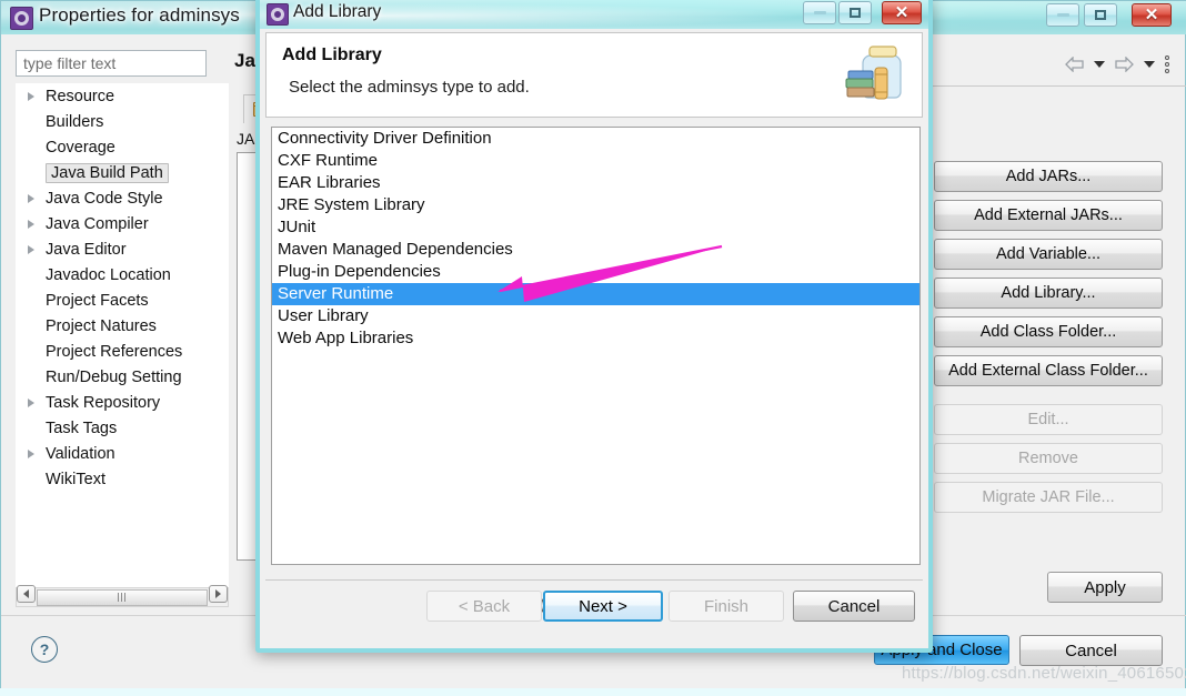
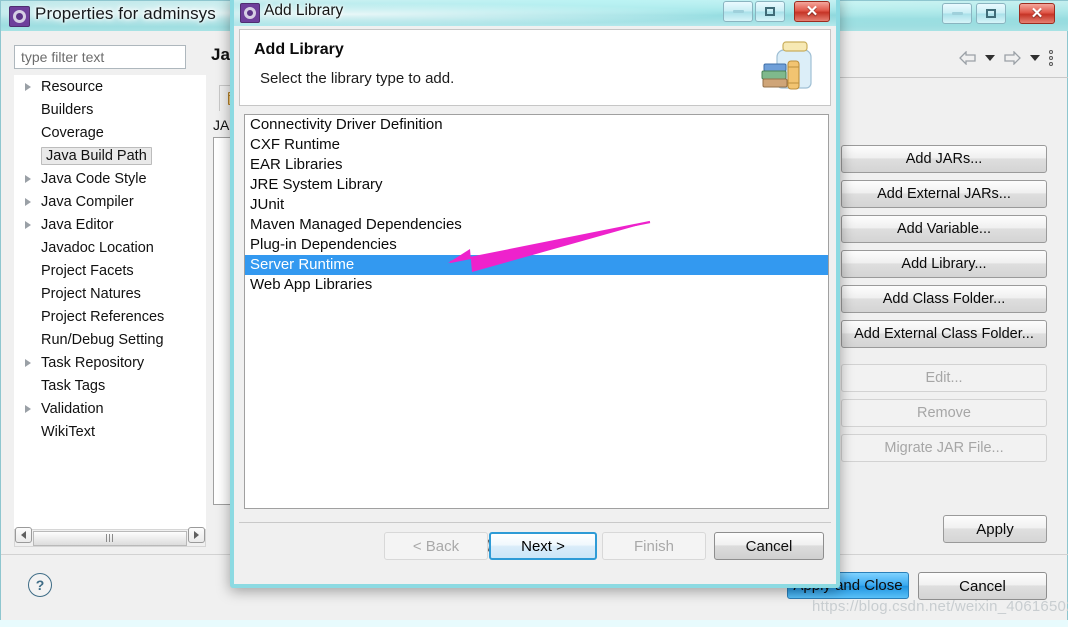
  Properties for adminsys
  ✕
  type filter text
  Resource
  Builders
  Coverage
  Java Build Path
  Java Code Style
  Java Compiler
  Java Editor
  Javadoc Location
  Project Facets
  Project Natures
  Project References
  Run/Debug Setting
  Task Repository
  Task Tags
  Validation
  WikiText
  JA
  Add JARs...
  Add External JARs...
  Add Variable...
  Add Library...
  Add Class Folder...
  Add External Class Folder...
  Edit...
  Remove
  Migrate JAR File...
  Apply
  ?
  Cancel
  Add Library
  ✕
  Add Library
- Select the adminsys type to add.
+ Select the library type to add.
  Connectivity Driver Definition
  CXF Runtime
  EAR Libraries
  JRE System Library
  JUnit
  Maven Managed Dependencies
  Plug-in Dependencies
  Server Runtime
- User Library
  Web App Libraries
  < Back
  Next >
  Finish
  Cancel
  https://blog.csdn.net/weixin_4061650
